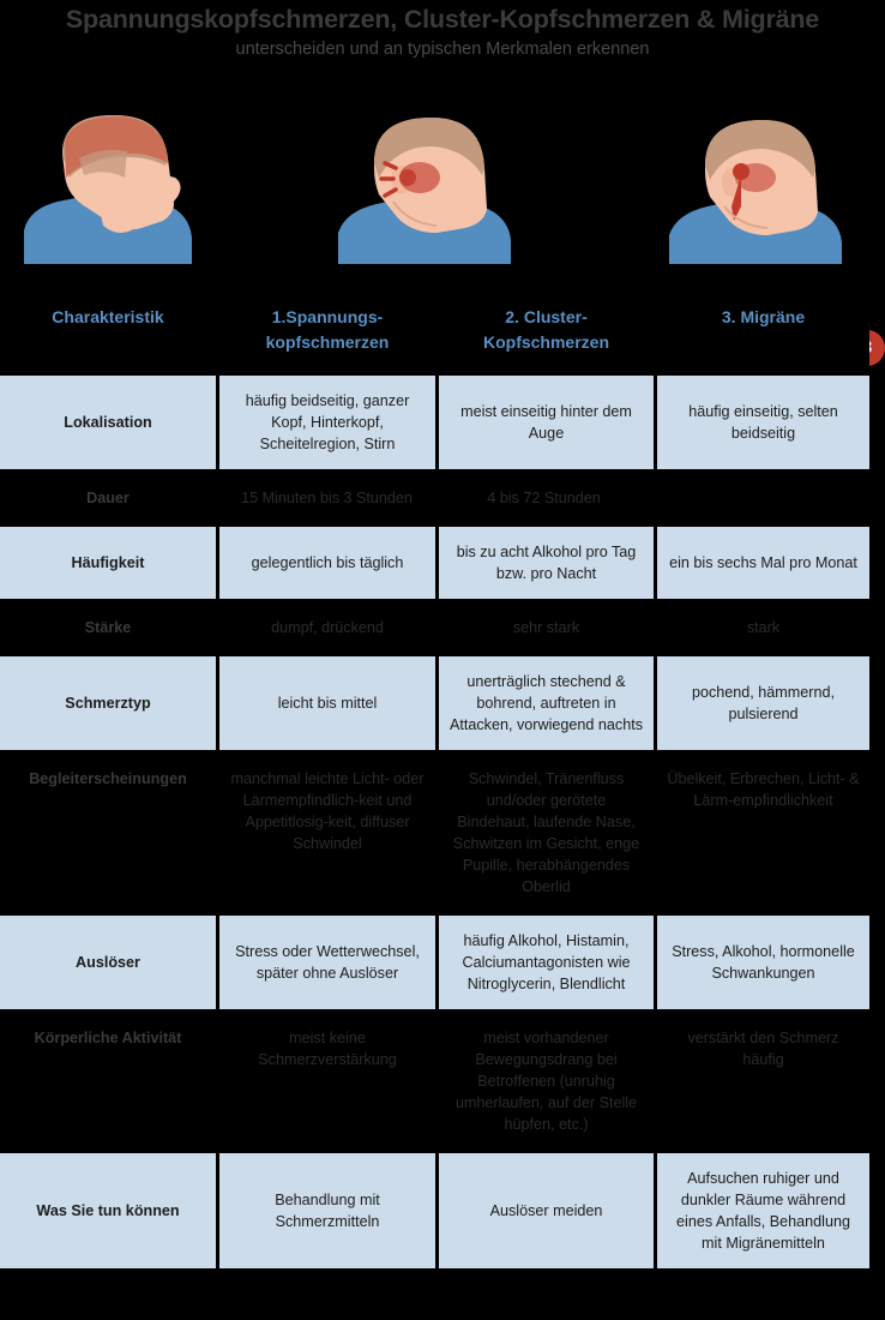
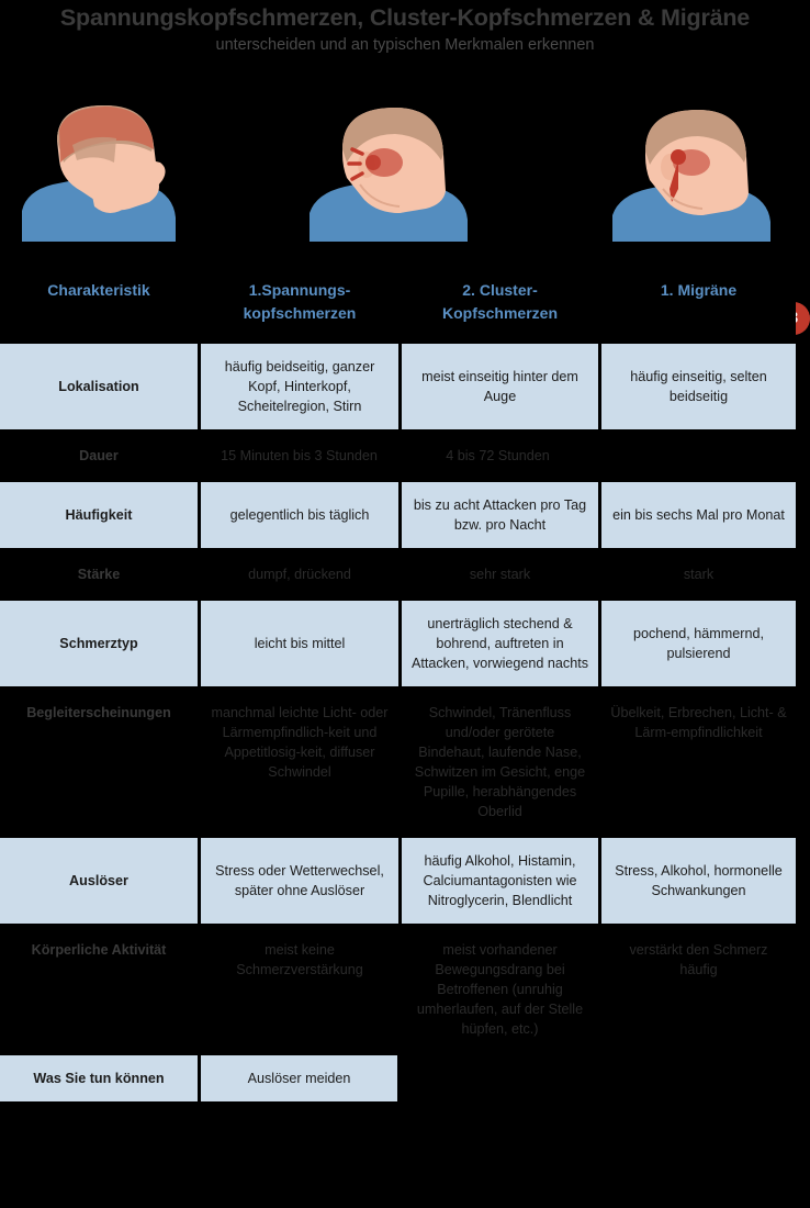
  Spannungskopfschmerzen, Cluster-Kopfschmerzen & Migräne
  unterscheiden und an typischen Merkmalen erkennen
  Charakteristik
  1.Spannungs-
  kopfschmerzen
  2. Cluster-
  Kopfschmerzen
- 3. Migräne
+ 1. Migräne
  Lokalisation
  häufig beidseitig, ganzer Kopf, Hinterkopf, Scheitelregion, Stirn
  meist einseitig hinter dem Auge
  häufig einseitig, selten beidseitig
  Dauer
  15 Minuten bis 3 Stunden
  4 bis 72 Stunden
  Häufigkeit
  gelegentlich bis täglich
- bis zu acht Alkohol pro Tag bzw. pro Nacht
+ bis zu acht Attacken pro Tag bzw. pro Nacht
  ein bis sechs Mal pro Monat
  Stärke
  dumpf, drückend
  sehr stark
  stark
  Schmerztyp
  leicht bis mittel
  unerträglich stechend & bohrend, auftreten in Attacken, vorwiegend nachts
  pochend, hämmernd, pulsierend
  Begleiterscheinungen
  manchmal leichte Licht- oder Lärmempfindlich-keit und Appetitlosig-keit, diffuser Schwindel
  Schwindel, Tränenfluss und/oder gerötete Bindehaut, laufende Nase, Schwitzen im Gesicht, enge Pupille, herabhängendes Oberlid
  Übelkeit, Erbrechen, Licht- & Lärm-empfindlichkeit
  Auslöser
  Stress oder Wetterwechsel, später ohne Auslöser
  häufig Alkohol, Histamin, Calciumantagonisten wie Nitroglycerin, Blendlicht
  Stress, Alkohol, hormonelle Schwankungen
  Körperliche Aktivität
  meist keine Schmerzverstärkung
  meist vorhandener Bewegungsdrang bei Betroffenen (unruhig umherlaufen, auf der Stelle hüpfen, etc.)
  verstärkt den Schmerz häufig
  Was Sie tun können
- Behandlung mit Schmerzmitteln
  Auslöser meiden
- Aufsuchen ruhiger und dunkler Räume während eines Anfalls, Behandlung mit Migränemitteln
